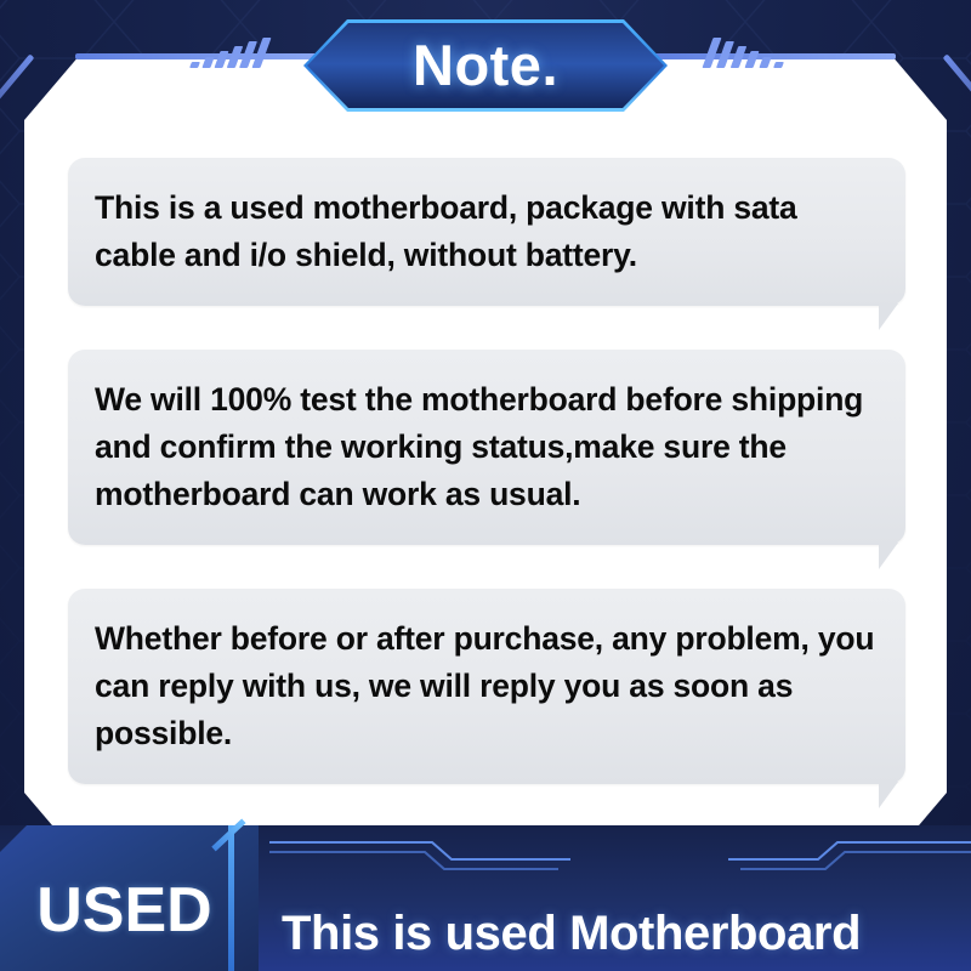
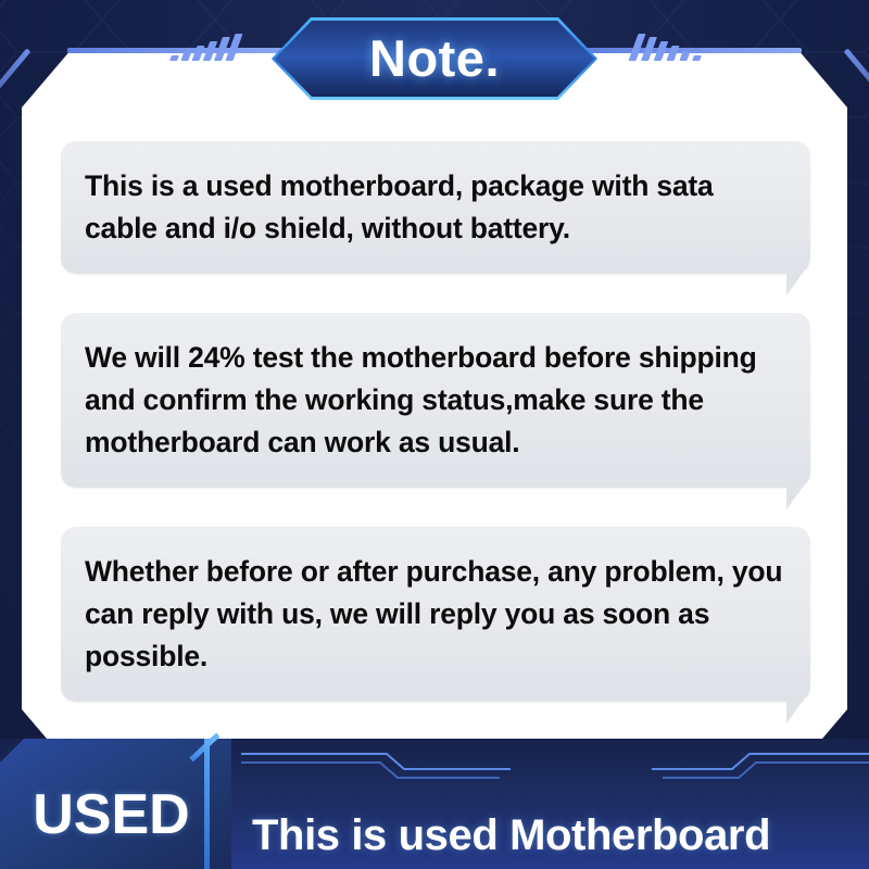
  Note.
  This is a used motherboard, package with sata cable and i/o shield, without battery.
- We will 100% test the motherboard before shipping and confirm the working status,make sure the motherboard can work as usual.
+ We will 24% test the motherboard before shipping and confirm the working status,make sure the motherboard can work as usual.
  Whether before or after purchase, any problem, you can reply with us, we will reply you as soon as possible.
  USED
  This is used Motherboard
